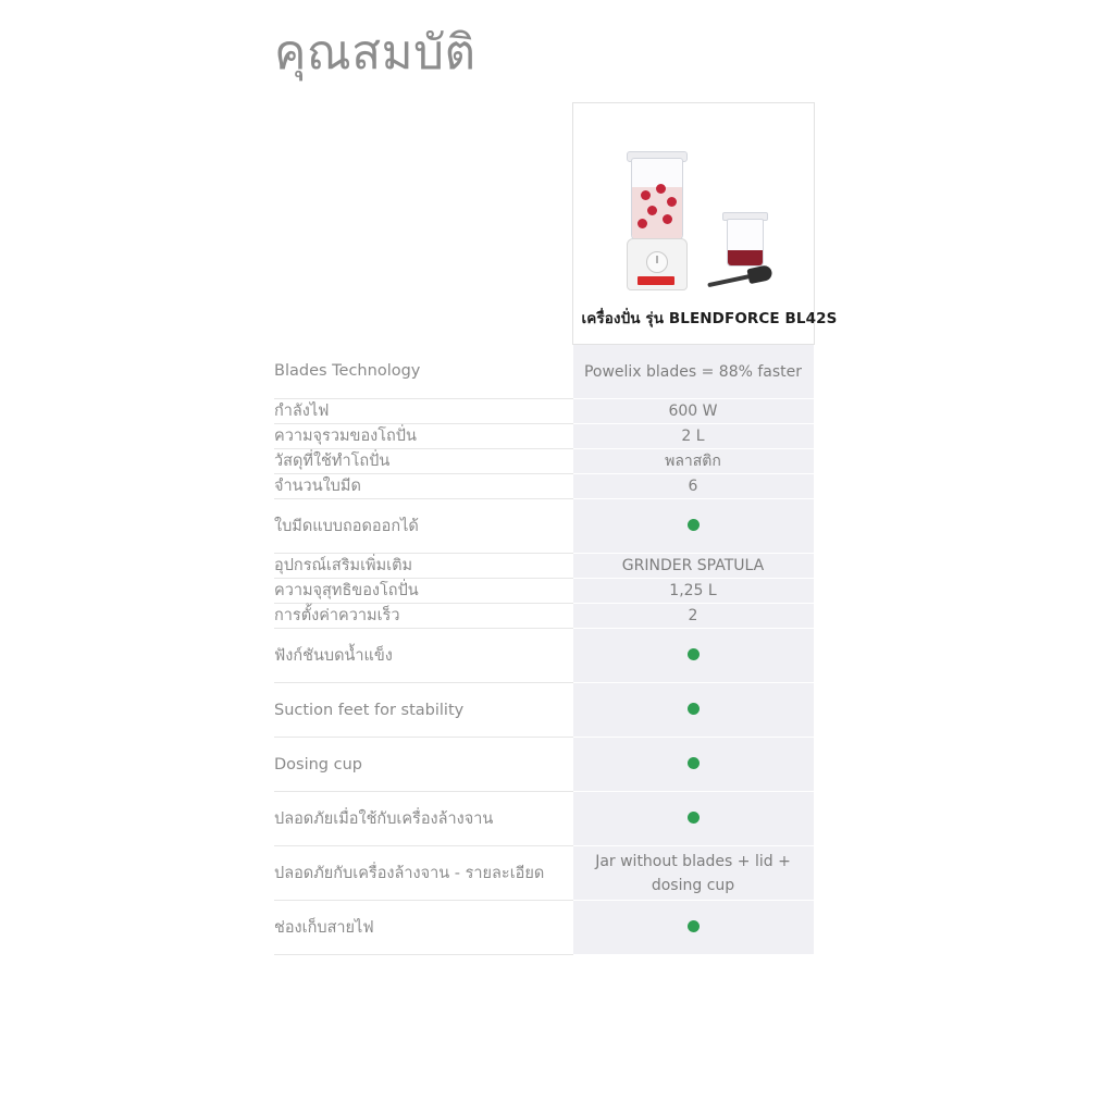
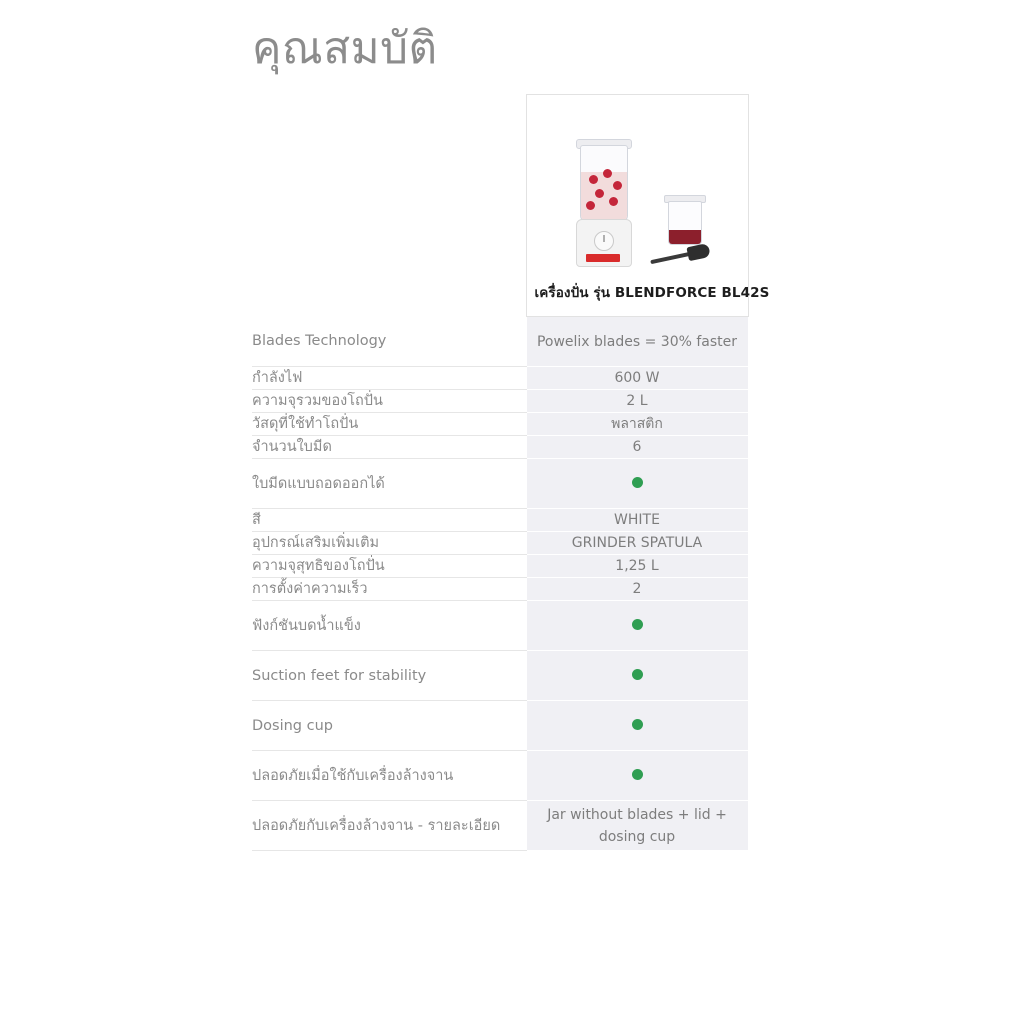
  คุณสมบัติ
  	เครื่องปั่น รุ่น BLENDFORCE BL42S
- Blades Technology	Powelix blades = 88% faster
+ Blades Technology	Powelix blades = 30% faster
  กำลังไฟ	600 W
  ความจุรวมของโถปั่น	2 L
  วัสดุที่ใช้ทำโถปั่น	พลาสติก
  จำนวนใบมีด	6
  ใบมีดแบบถอดออกได้
+ สี	WHITE
  อุปกรณ์เสริมเพิ่มเติม	GRINDER SPATULA
  ความจุสุทธิของโถปั่น	1,25 L
  การตั้งค่าความเร็ว	2
  ฟังก์ชันบดน้ำแข็ง
  Suction feet for stability
  Dosing cup
  ปลอดภัยเมื่อใช้กับเครื่องล้างจาน
  ปลอดภัยกับเครื่องล้างจาน - รายละเอียด	Jar without blades + lid + dosing cup
- ช่องเก็บสายไฟ
